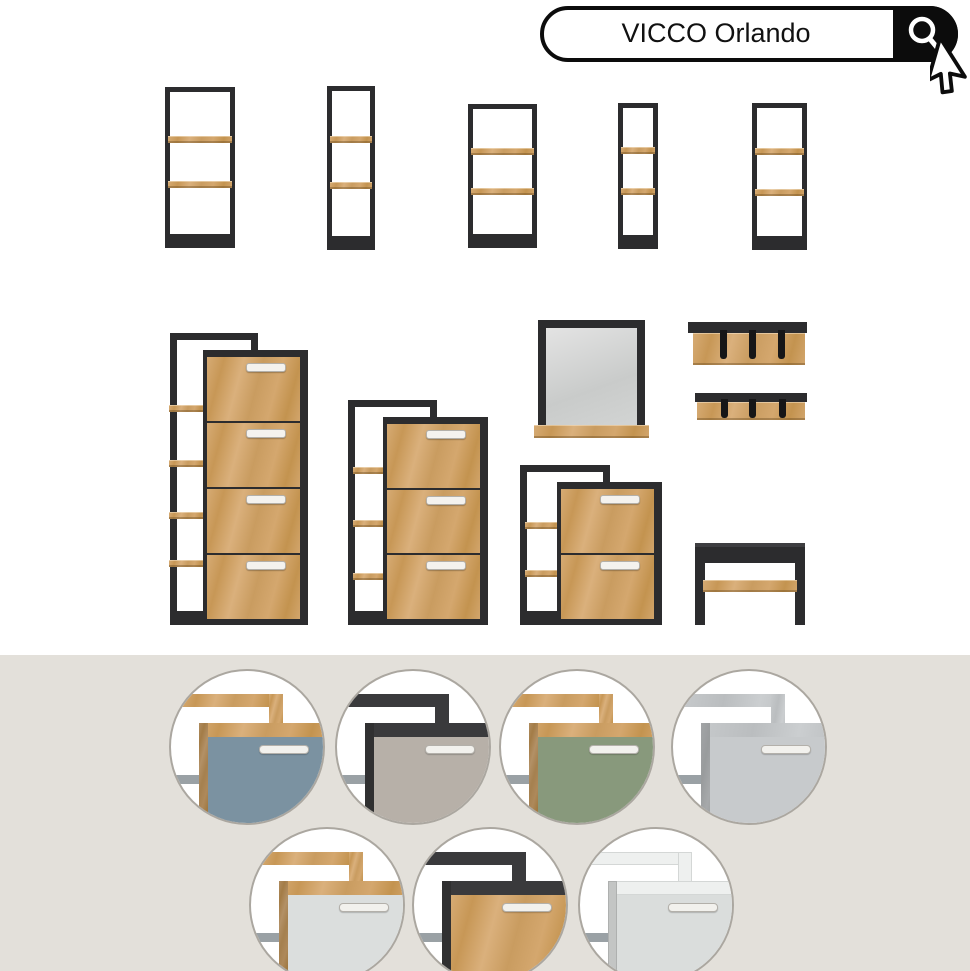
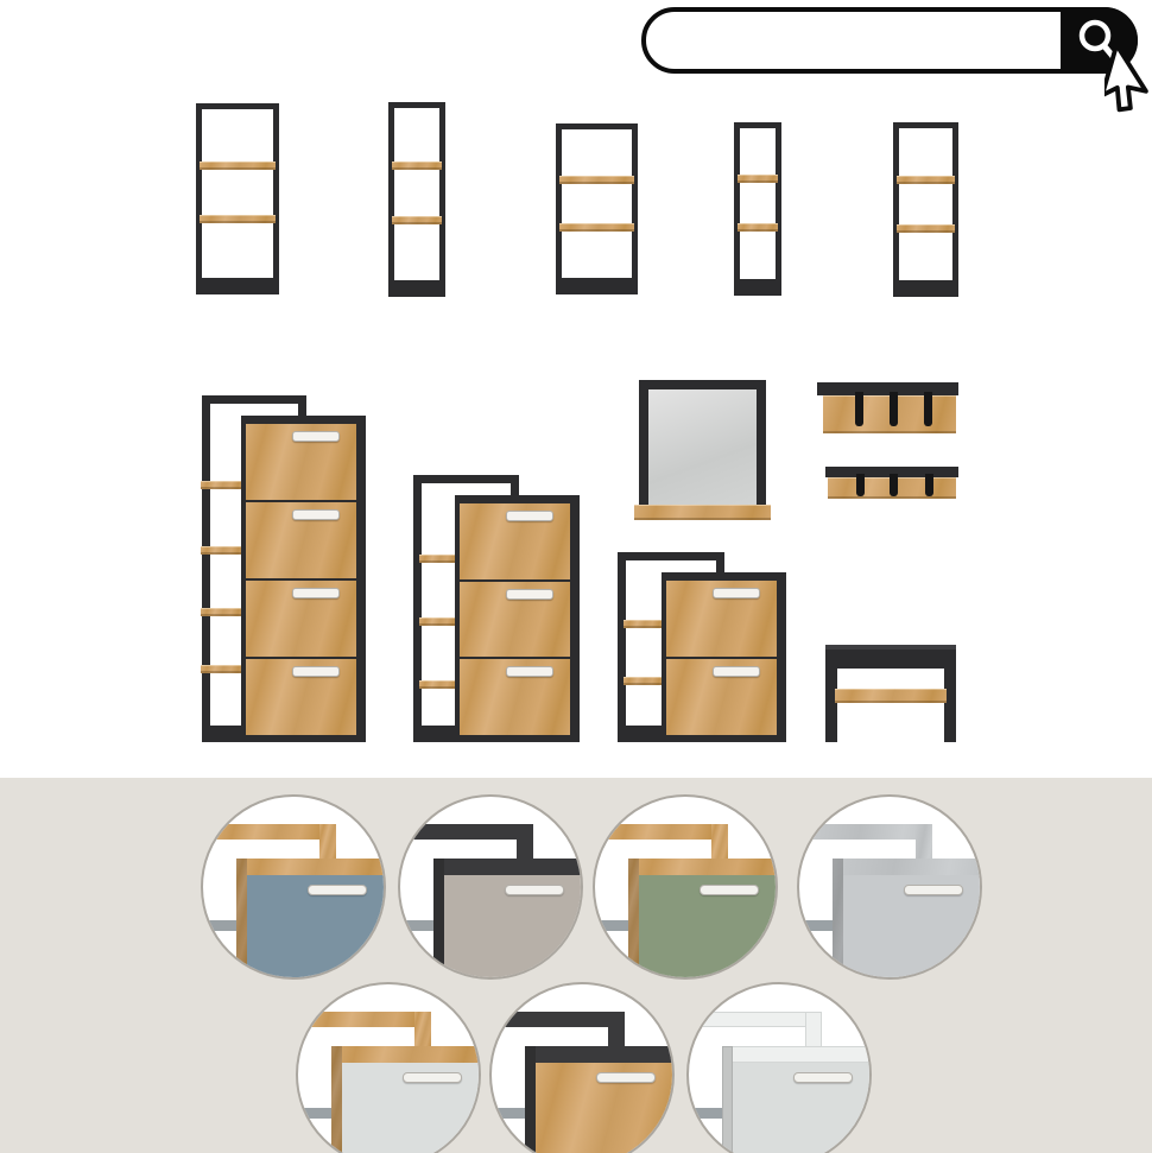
- VICCO Orlando
